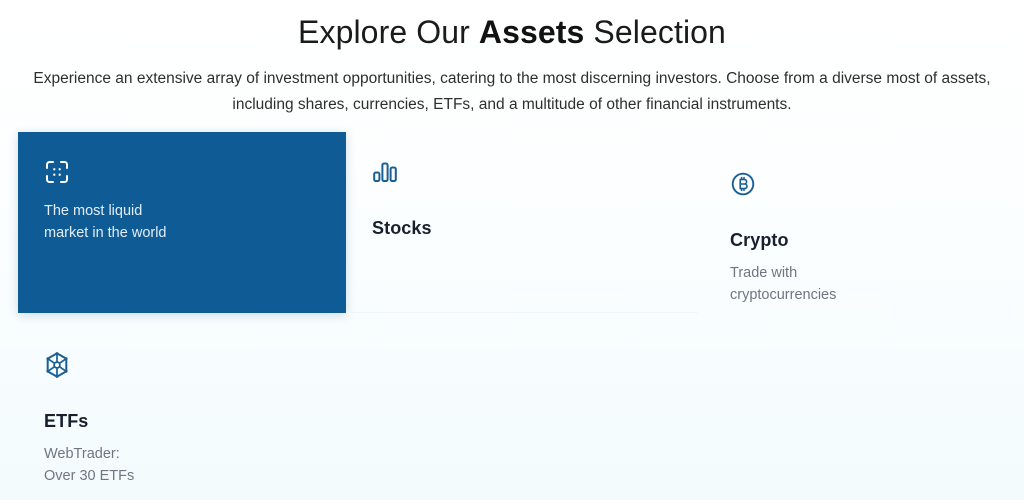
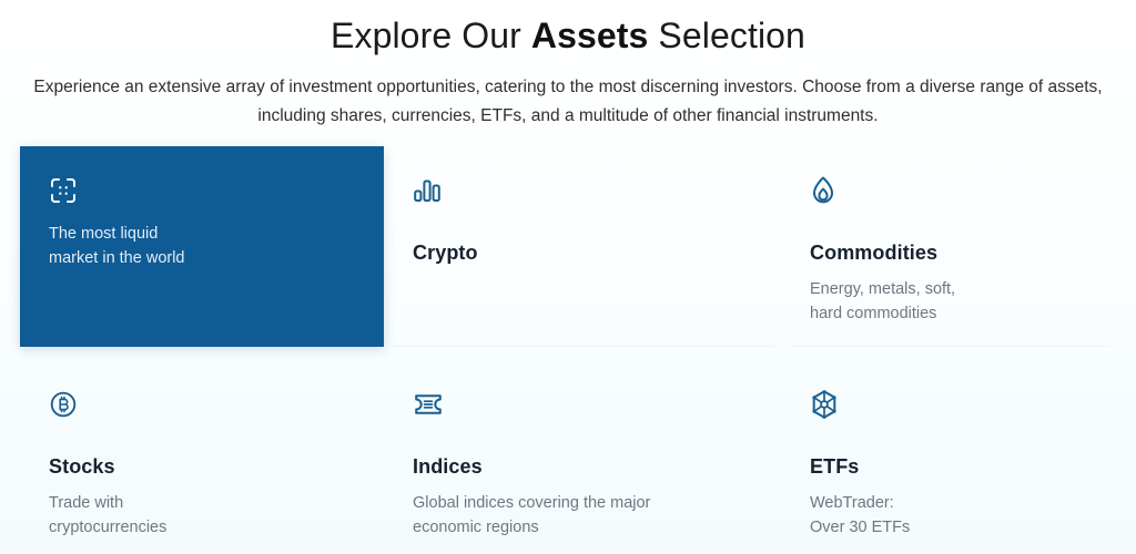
  Explore Our Assets Selection
- Experience an extensive array of investment opportunities, catering to the most discerning investors. Choose from a diverse most of assets, including shares, currencies, ETFs, and a multitude of other financial instruments.
+ Experience an extensive array of investment opportunities, catering to the most discerning investors. Choose from a diverse range of assets, including shares, currencies, ETFs, and a multitude of other financial instruments.
  The most liquid
  market in the world
- Stocks
+ Crypto
+ Commodities
+ Energy, metals, soft,
+ hard commodities
- Crypto
+ Stocks
  Trade with
  cryptocurrencies
+ Indices
+ Global indices covering the major
+ economic regions
  ETFs
  WebTrader:
  Over 30 ETFs
